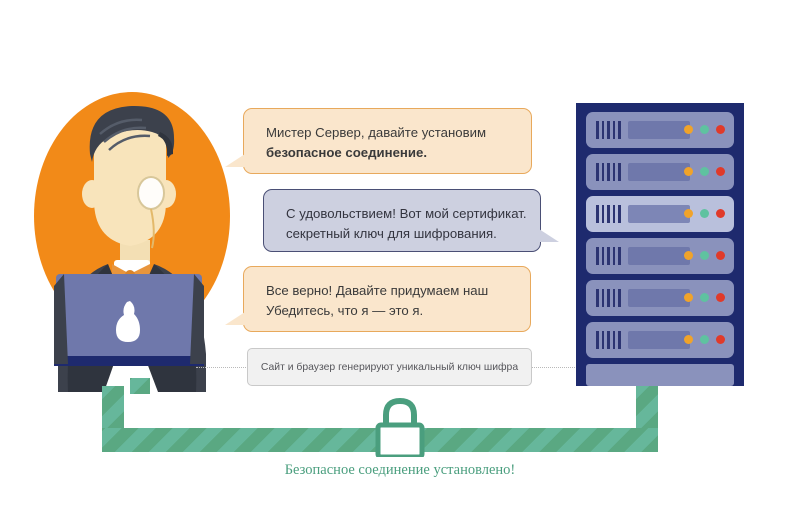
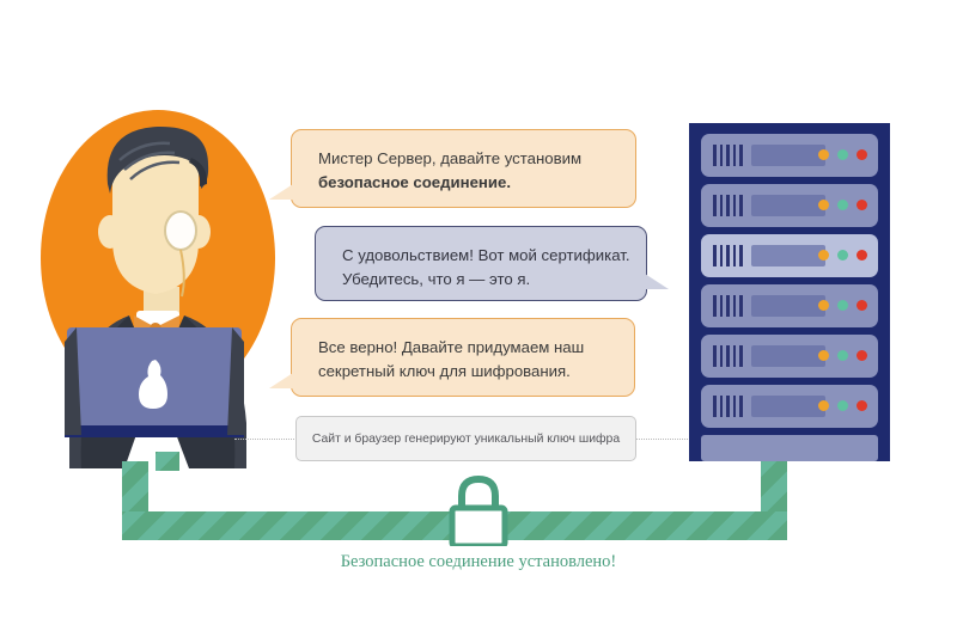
  Мистер Сервер, давайте установим
  безопасное соединение.
  С удовольствием! Вот мой сертификат.
- секретный ключ для шифрования.
+ Убедитесь, что я — это я.
  Все верно! Давайте придумаем наш
- Убедитесь, что я — это я.
+ секретный ключ для шифрования.
  Сайт и браузер генерируют уникальный ключ шифра
  Безопасное соединение установлено!
